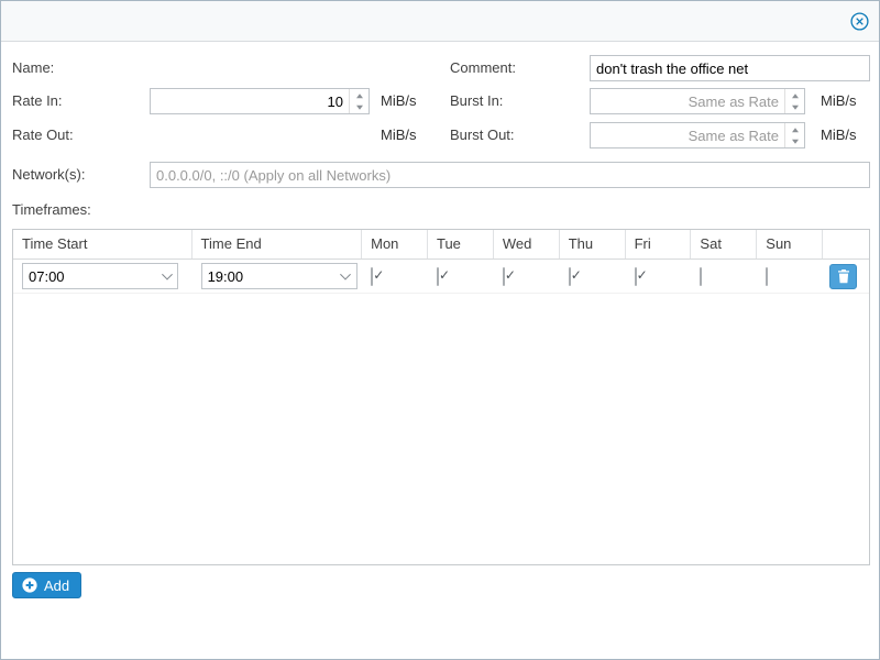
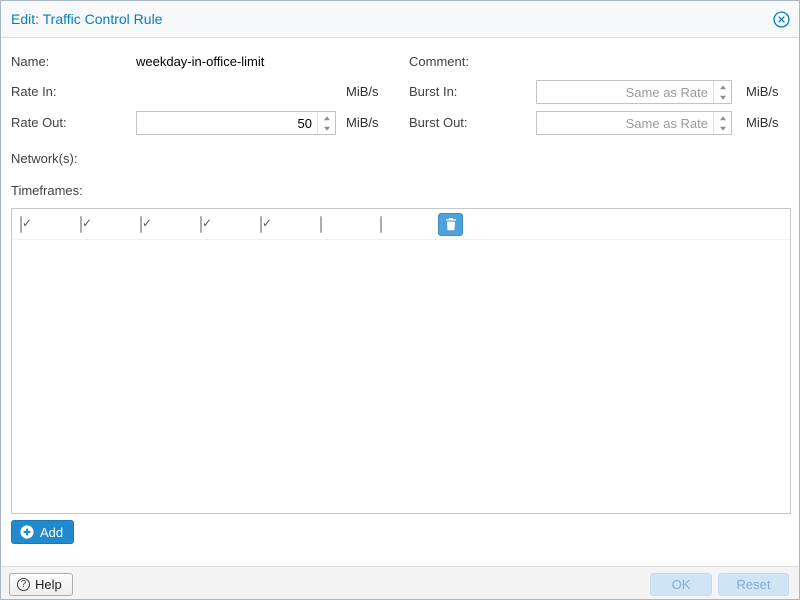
+ Edit: Traffic Control Rule
  Name:
+ weekday-in-office-limit
  Comment:
- don't trash the office net
  Rate In:
- 10
  MiB/s
  Burst In:
  Same as Rate
  MiB/s
  Rate Out:
+ 50
  MiB/s
  Burst Out:
  Same as Rate
  MiB/s
  Network(s):
- 0.0.0.0/0, ::/0 (Apply on all Networks)
  Timeframes:
- Time Start
- Time End
- Mon
- Tue
- Wed
- Thu
- Fri
- Sat
- Sun
- 07:00
- 19:00
  Add
+ ?
+ Help
+ OK
+ Reset
